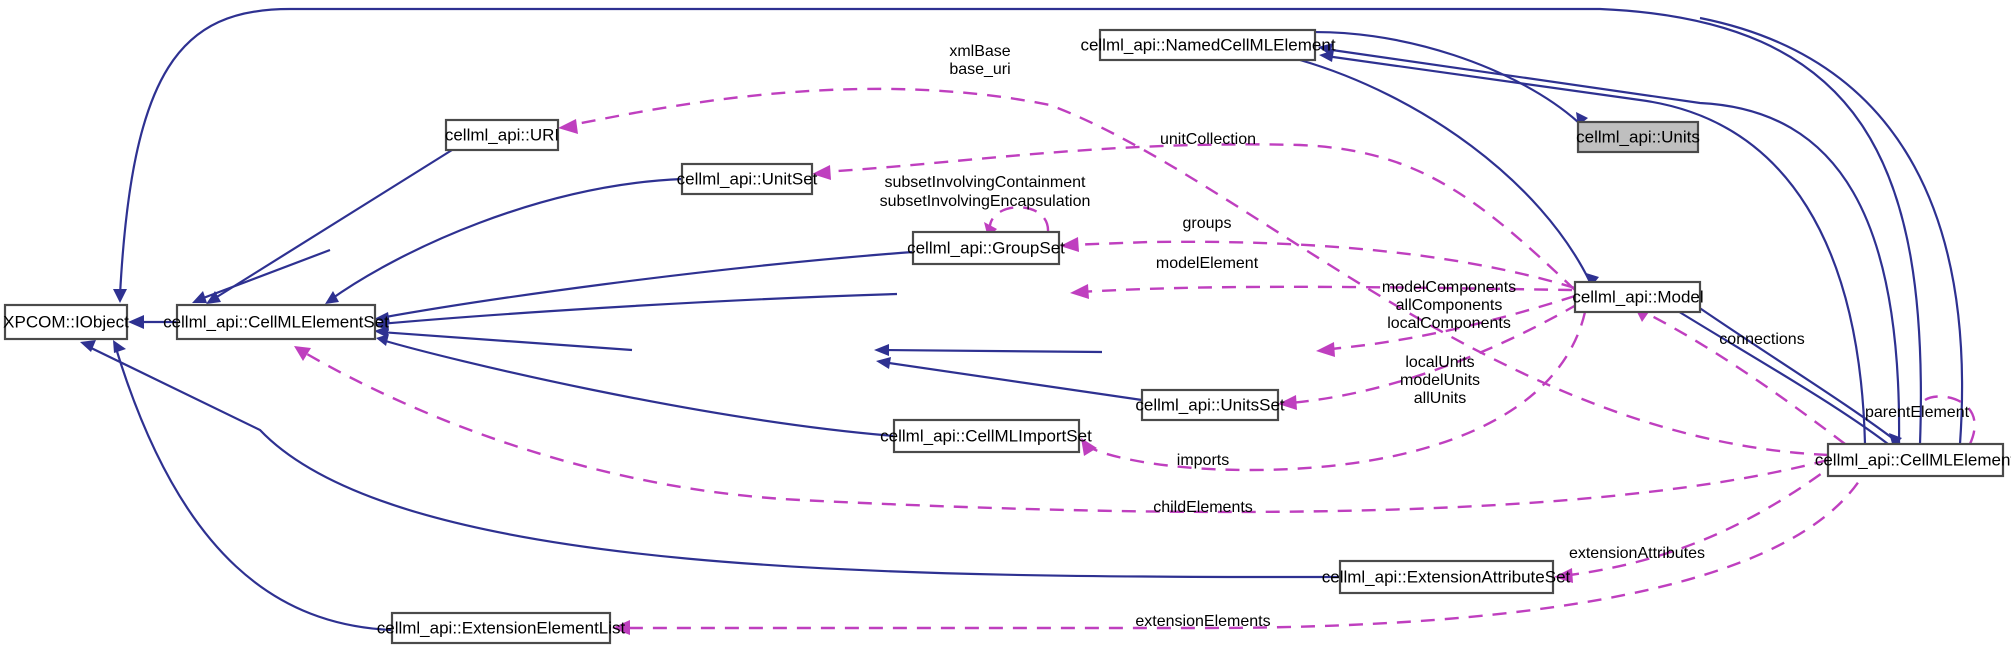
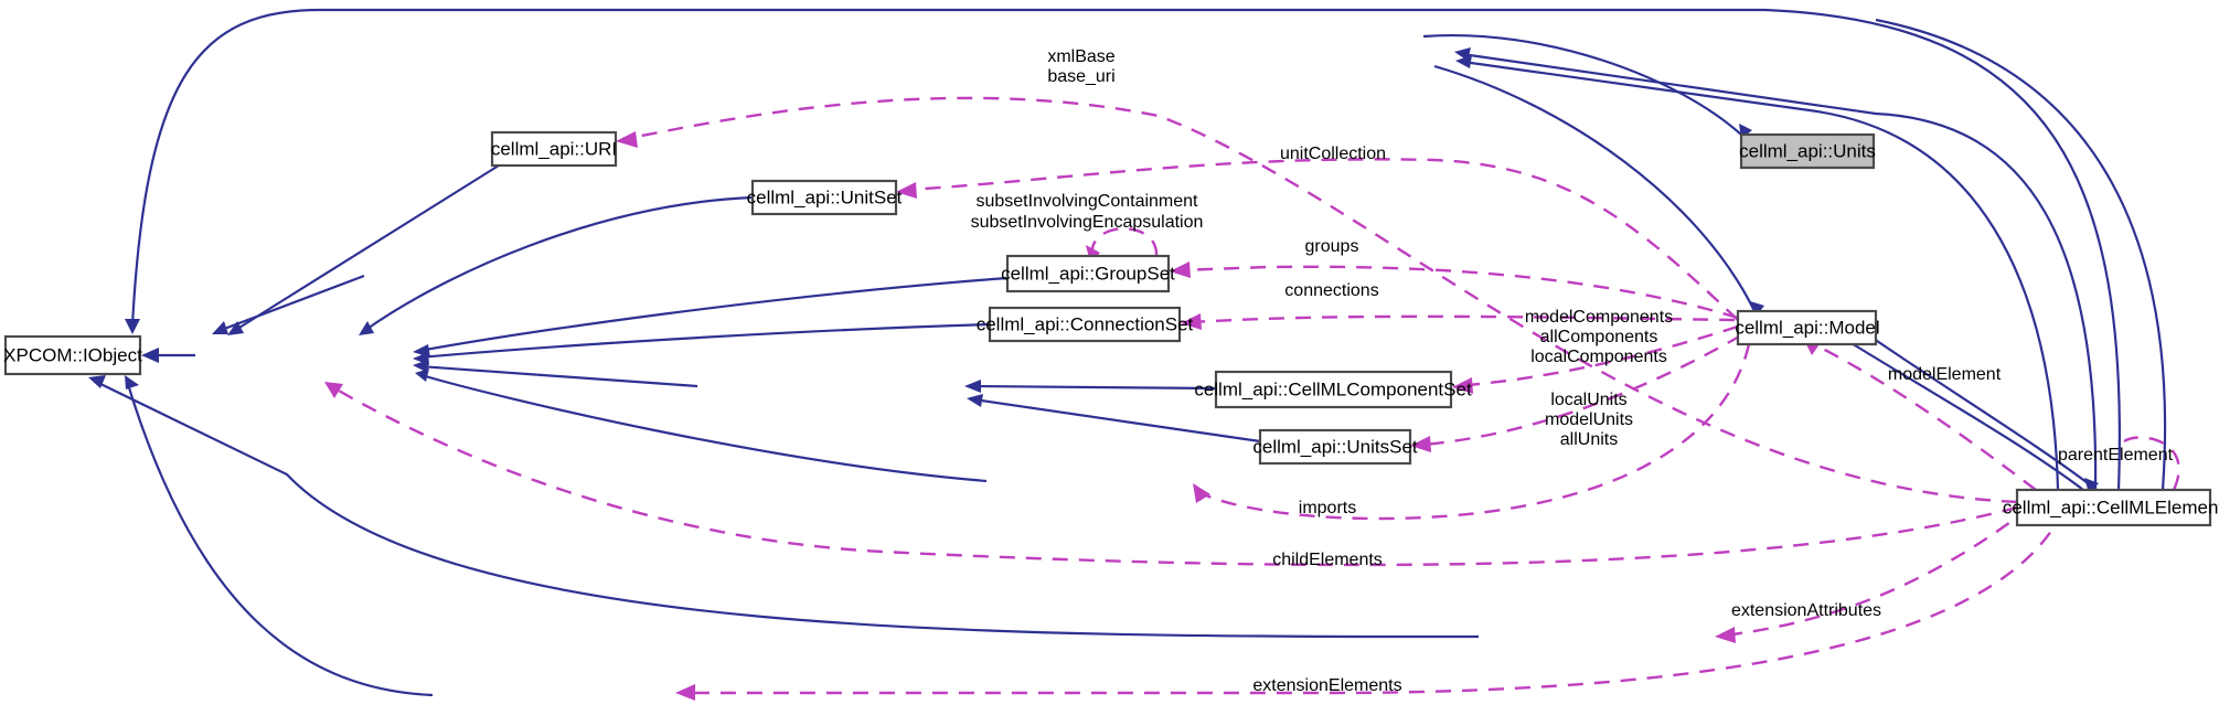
  XPCOM::IObject
- cellml_api::CellMLElementSet
  cellml_api::URI
  cellml_api::UnitSet
  cellml_api::GroupSet
+ cellml_api::ConnectionSet
+ cellml_api::CellMLComponentSet
  cellml_api::UnitsSet
- cellml_api::CellMLImportSet
- cellml_api::NamedCellMLElement
  cellml_api::Units
  cellml_api::Model
  cellml_api::CellMLElemen
- cellml_api::ExtensionAttributeSet
- cellml_api::ExtensionElementList
  xmlBase
  base_uri
  unitCollection
  subsetInvolvingContainment
  subsetInvolvingEncapsulation
  groups
- modelElement
+ connections
  modelComponents
  allComponents
  localComponents
  localUnits
  modelUnits
  allUnits
- connections
+ modelElement
  parentElement
  imports
  childElements
  extensionAttributes
  extensionElements
